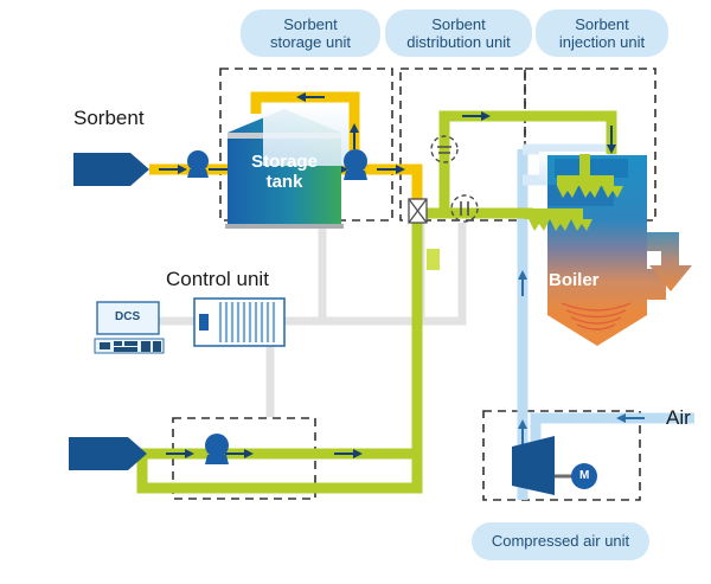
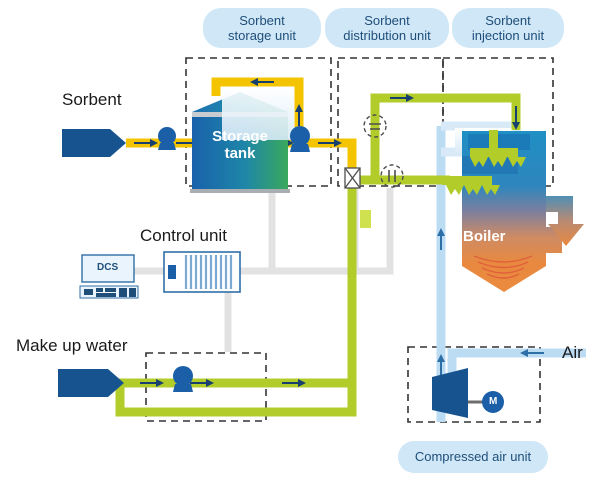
  Sorbent
  storage unit
  Sorbent
  distribution unit
  Sorbent
  injection unit
  Compressed air unit
  Sorbent
  Control unit
+ Make up water
  Air
  Storage
  tank
  Boiler
  DCS
  M
